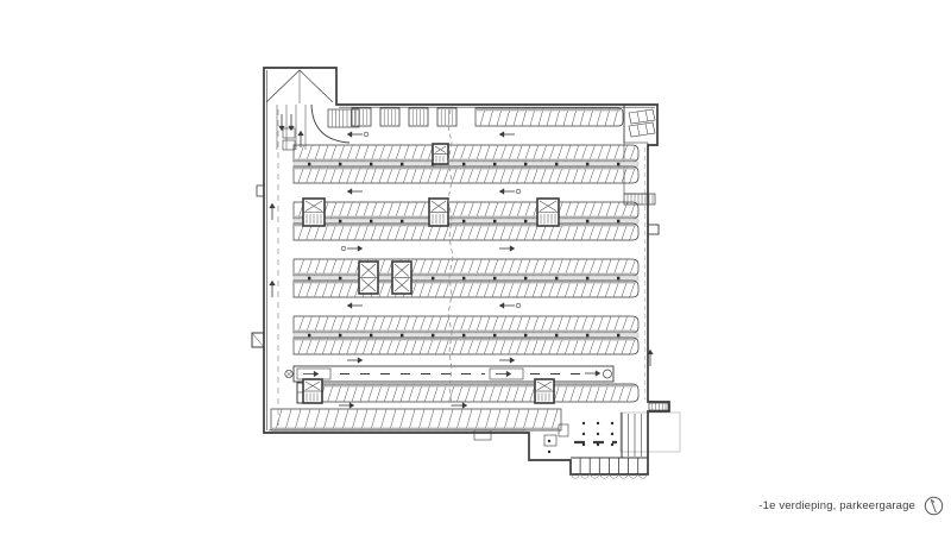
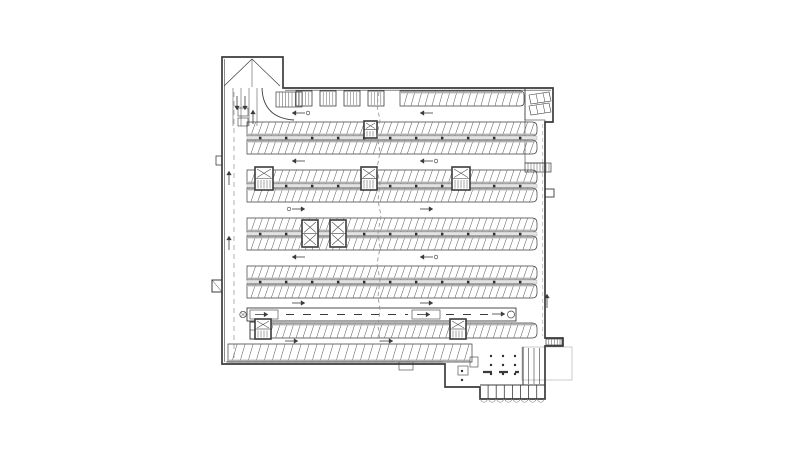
- -1e verdieping, parkeergarage
